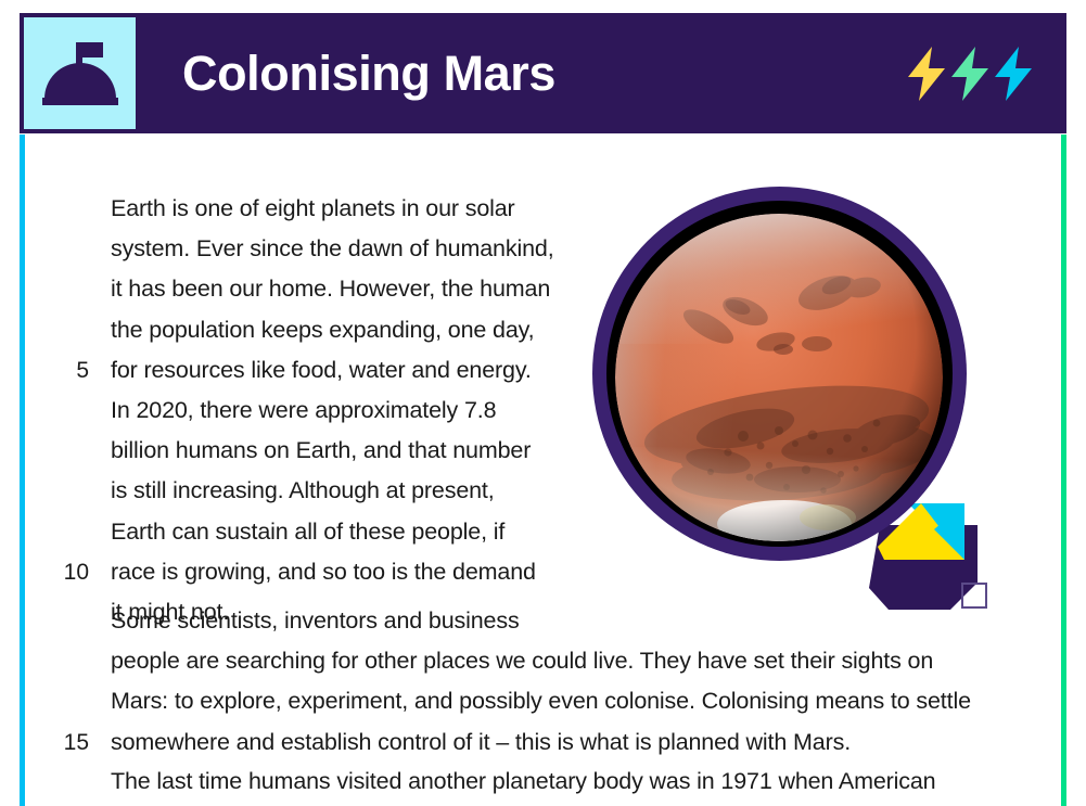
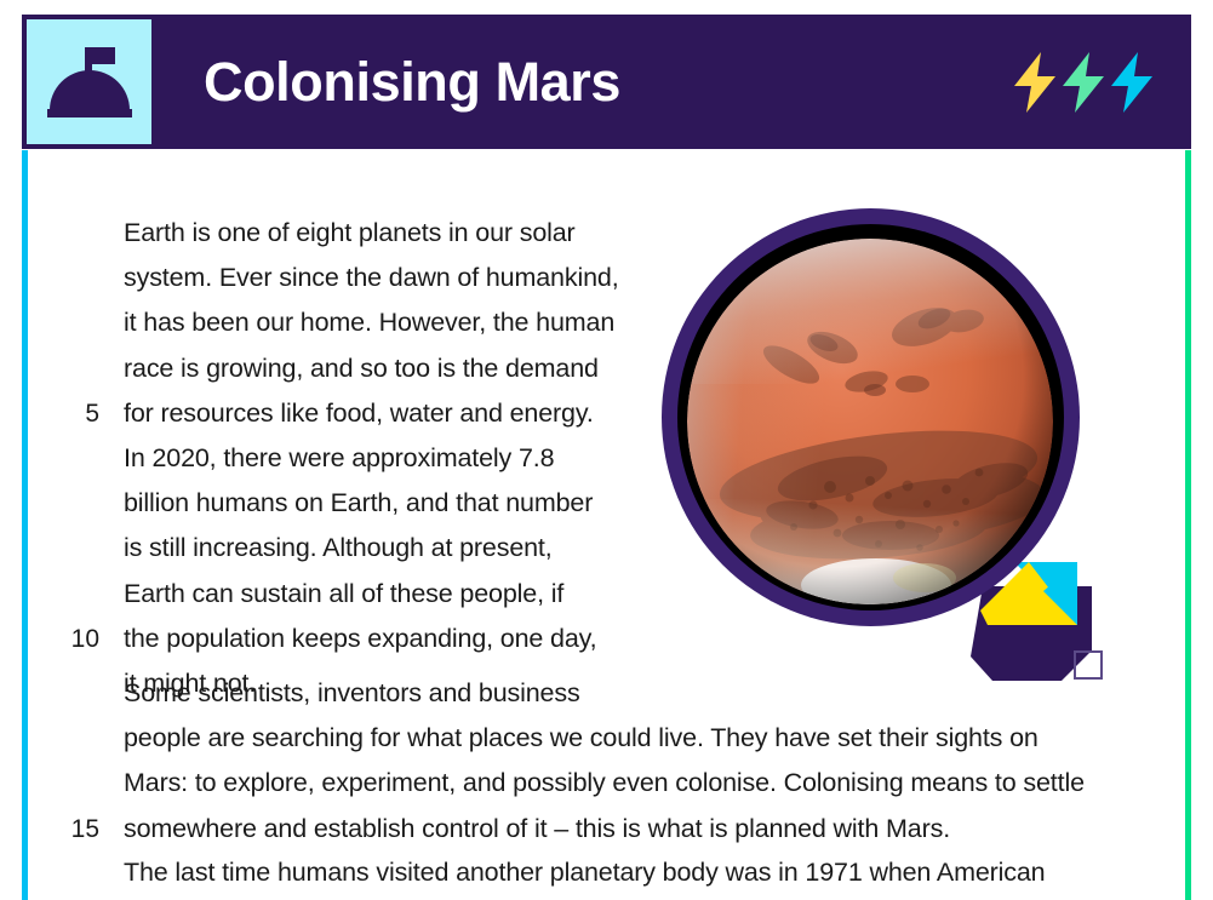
  Colonising Mars
  Earth is one of eight planets in our solar
  system. Ever since the dawn of humankind,
  it has been our home. However, the human
- the population keeps expanding, one day,
+ race is growing, and so too is the demand
  5
  for resources like food, water and energy.
  In 2020, there were approximately 7.8
  billion humans on Earth, and that number
  is still increasing. Although at present,
  Earth can sustain all of these people, if
  10
- race is growing, and so too is the demand
+ the population keeps expanding, one day,
  it might not.
  Some scientists, inventors and business
- people are searching for other places we could live. They have set their sights on
+ people are searching for what places we could live. They have set their sights on
  Mars: to explore, experiment, and possibly even colonise. Colonising means to settle
  15
  somewhere and establish control of it – this is what is planned with Mars.
  The last time humans visited another planetary body was in 1971 when American
